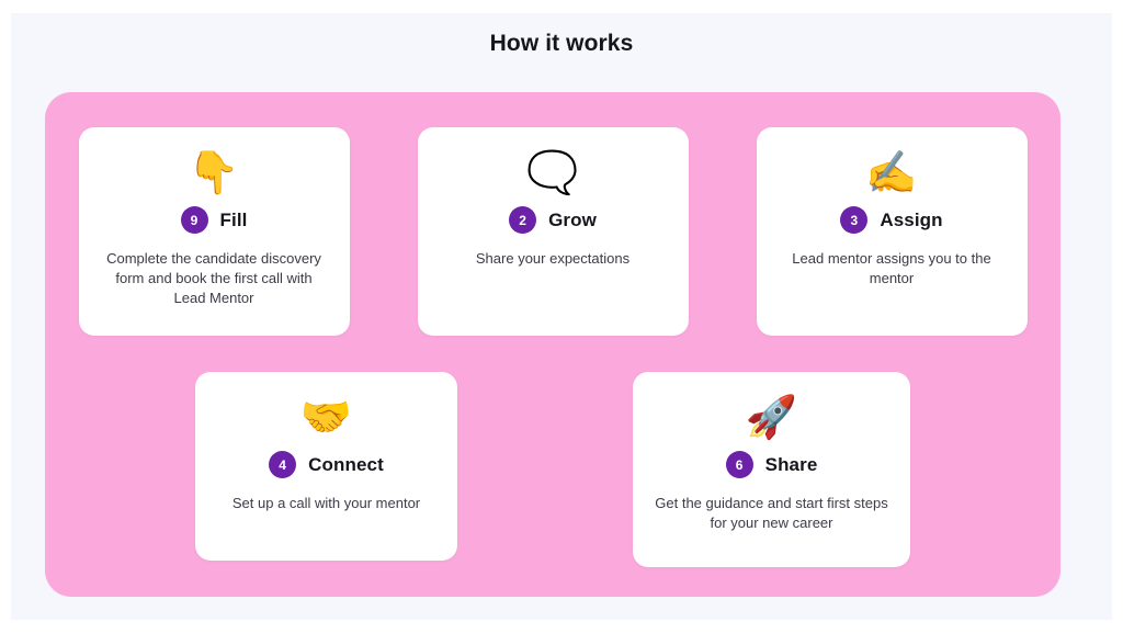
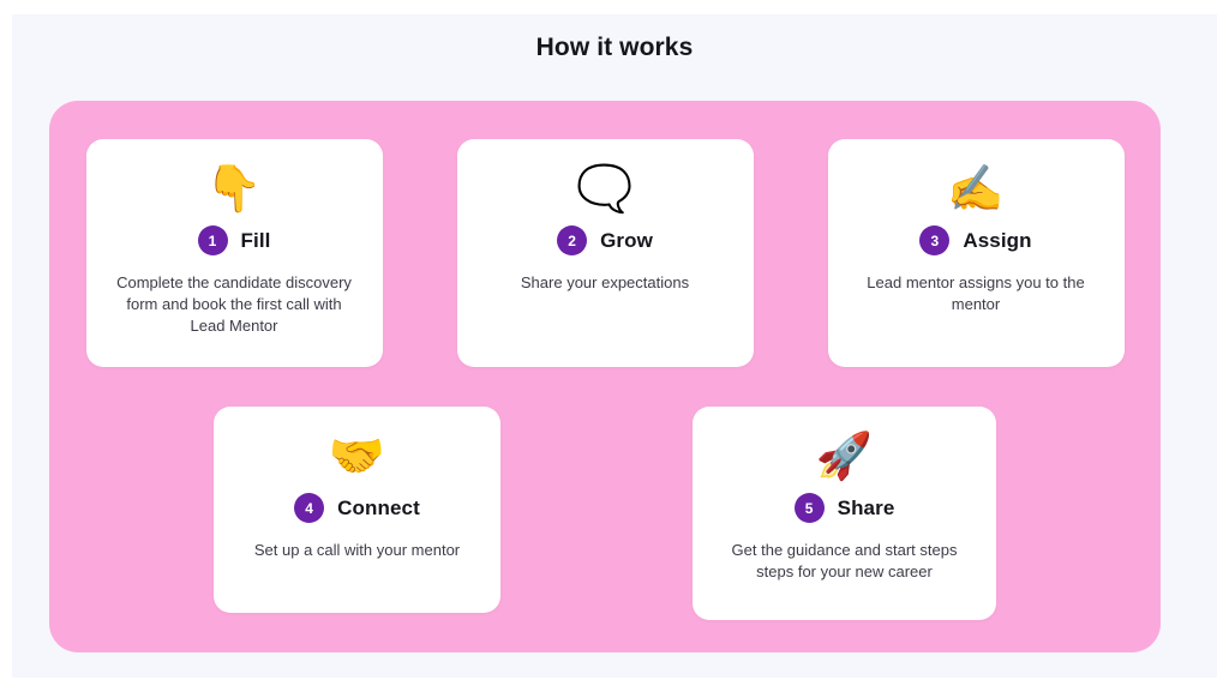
  How it works
  👇
- 9
+ 1
  Fill
  Complete the candidate discovery form and book the first call with Lead Mentor
  🗨️
  2
  Grow
  Share your expectations
  ✍️
  3
  Assign
  Lead mentor assigns you to the mentor
  🤝
  4
  Connect
  Set up a call with your mentor
  🚀
- 6
+ 5
  Share
- Get the guidance and start first steps for your new career
+ Get the guidance and start steps steps for your new career
